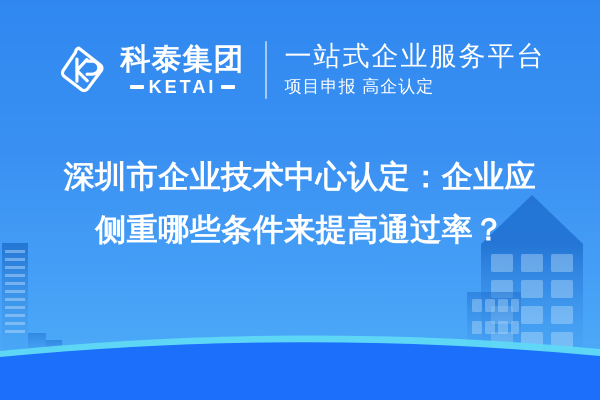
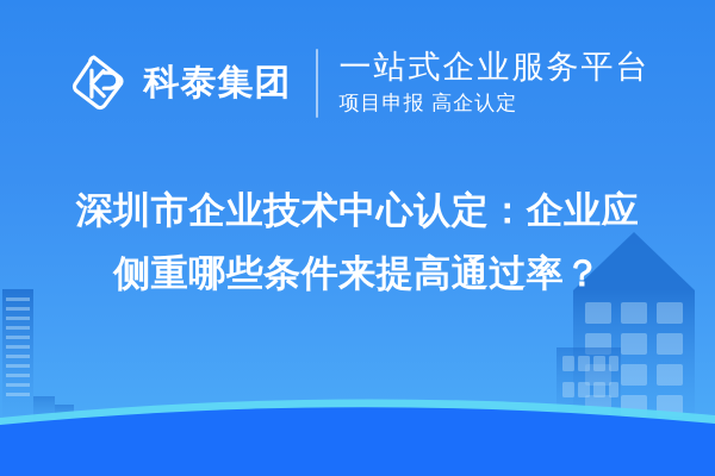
  科泰集团
- KETAI
  一站式企业服务平台
  项目申报 高企认定
  深圳市企业技术中心认定：企业应
  侧重哪些条件来提高通过率？
